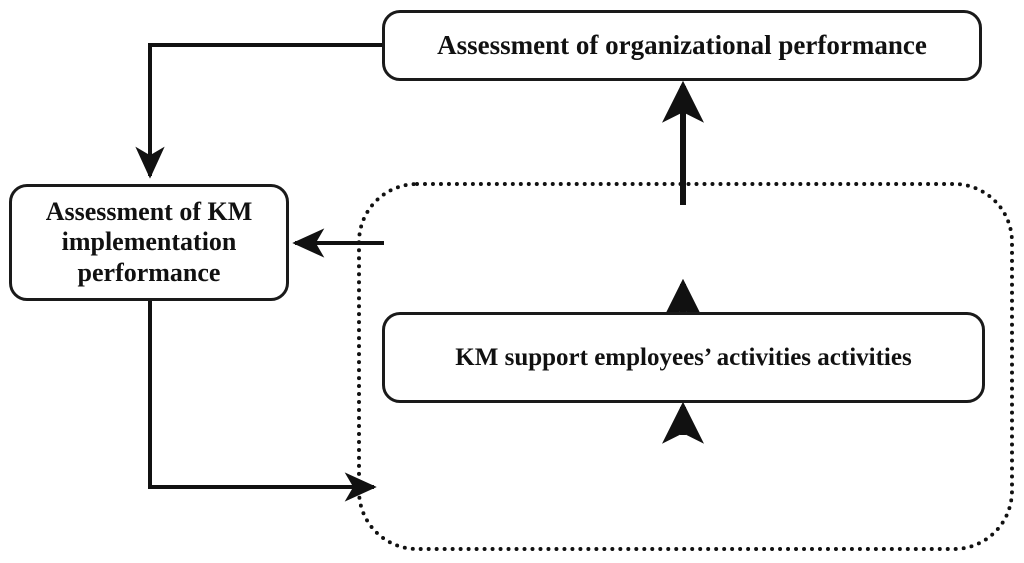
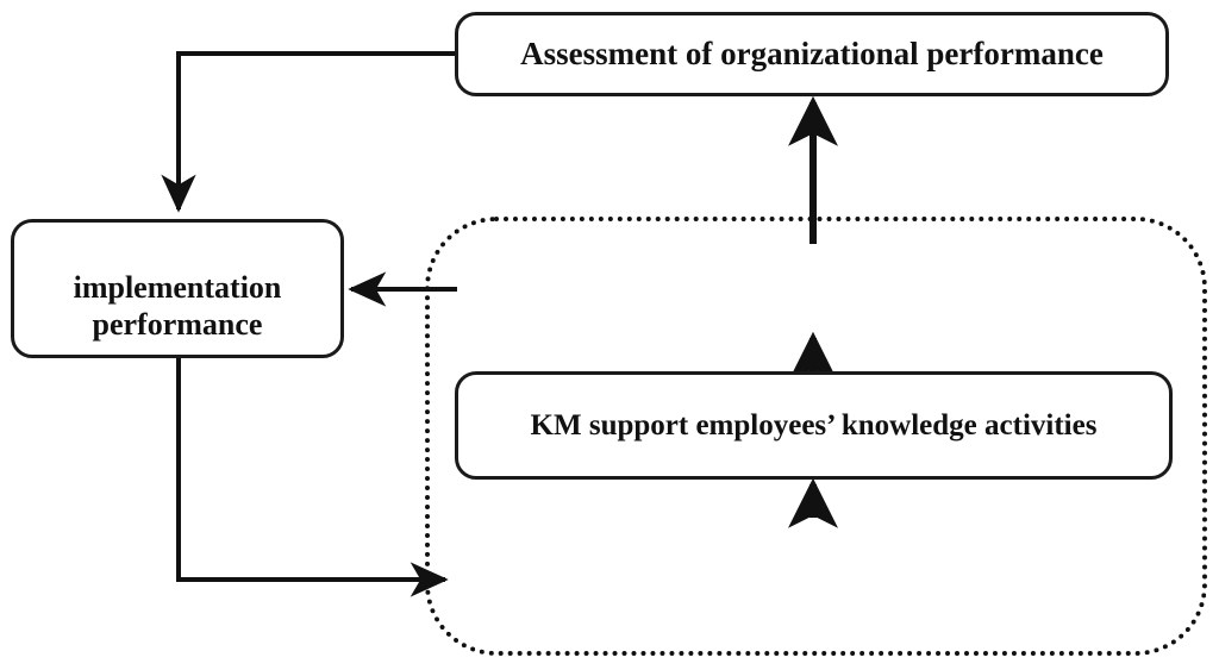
  Assessment of organizational performance
- Assessment of KM
  implementation
  performance
- KM support employees’ activities activities
+ KM support employees’ knowledge activities
